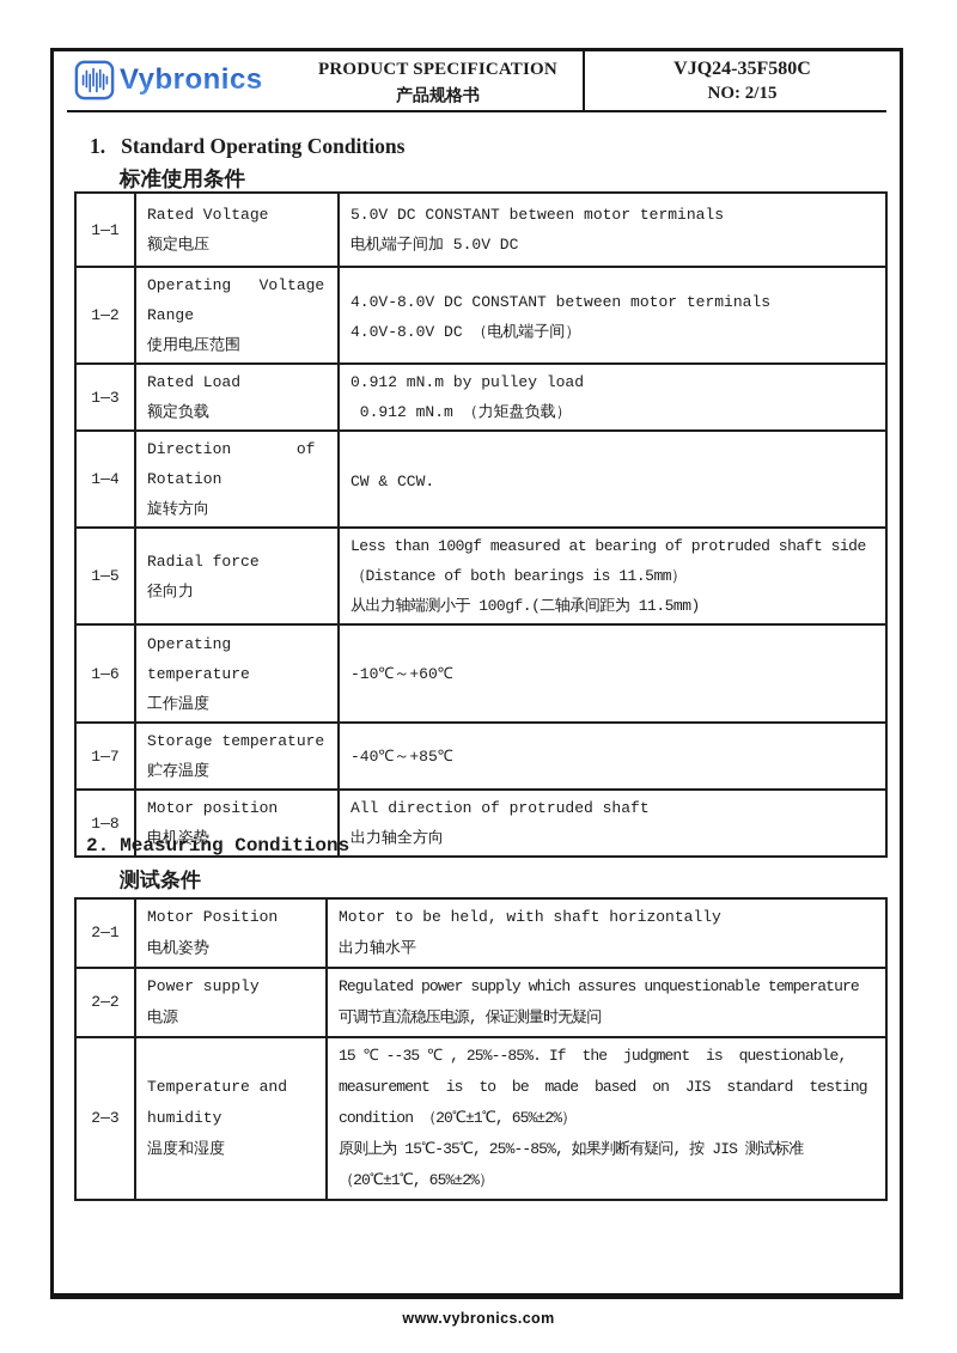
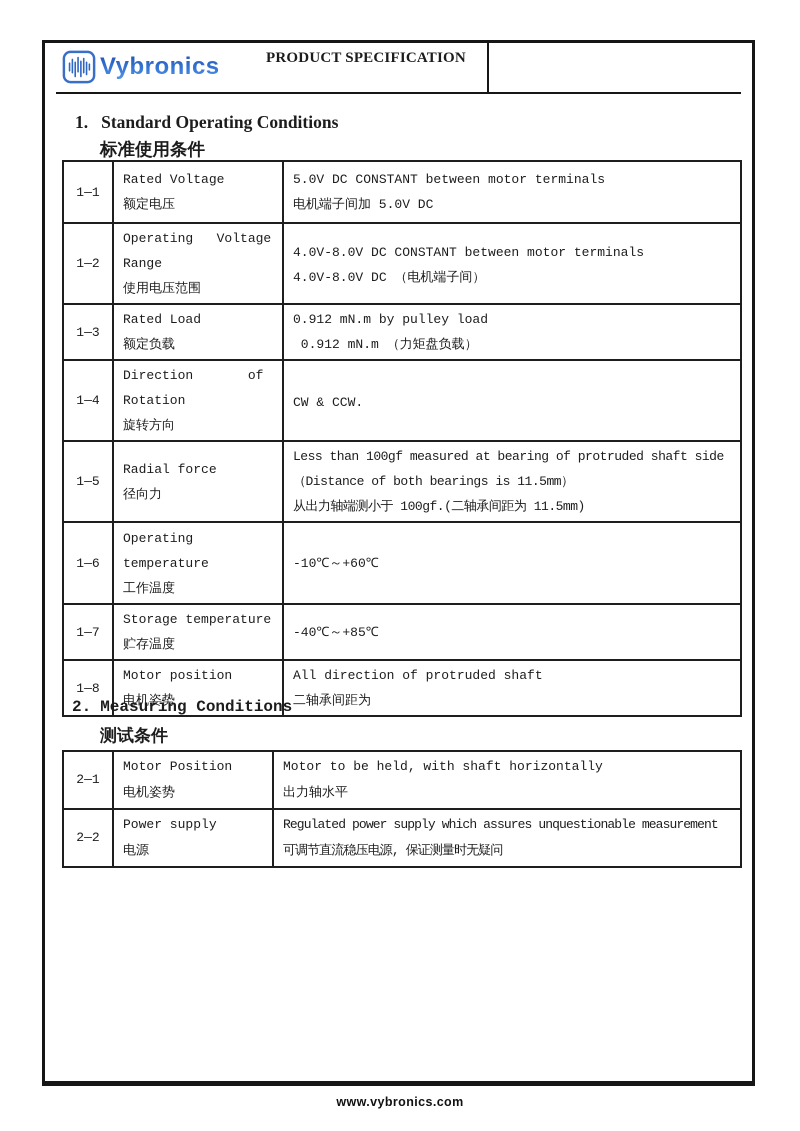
  Vybronics
  PRODUCT SPECIFICATION
- 产品规格书
- VJQ24-35F580C
- NO: 2/15
  1. Standard Operating Conditions
  标准使用条件
  1—1	Rated Voltage 额定电压	5.0V DC CONSTANT between motor terminals 电机端子间加 5.0V DC
  1—2	Operating Voltage Range 使用电压范围	4.0V-8.0V DC CONSTANT between motor terminals 4.0V-8.0V DC （电机端子间）
  1—3	Rated Load 额定负载	0.912 mN.m by pulley load 0.912 mN.m （力矩盘负载）
  1—4	Direction of Rotation 旋转方向	CW & CCW.
  1—5	Radial force 径向力	Less than 100gf measured at bearing of protruded shaft side （Distance of both bearings is 11.5mm） 从出力轴端测小于 100gf.(二轴承间距为 11.5mm)
  1—6	Operating temperature 工作温度	-10℃～+60℃
  1—7	Storage temperature 贮存温度	-40℃～+85℃
- 1—8	Motor position 电机姿势	All direction of protruded shaft 出力轴全方向
+ 1—8	Motor position 电机姿势	All direction of protruded shaft 二轴承间距为
  2. Measuring Conditions
  测试条件
  2—1	Motor Position 电机姿势	Motor to be held, with shaft horizontally 出力轴水平
- 2—2	Power supply 电源	Regulated power supply which assures unquestionable temperature 可调节直流稳压电源, 保证测量时无疑问
+ 2—2	Power supply 电源	Regulated power supply which assures unquestionable measurement 可调节直流稳压电源, 保证测量时无疑问
- 2—3	Temperature and humidity 温度和湿度	15 ℃ --35 ℃ , 25%--85%. If the judgment is questionable, measurement is to be made based on JIS standard testing condition （20℃±1℃, 65%±2%） 原则上为 15℃-35℃, 25%--85%, 如果判断有疑问, 按 JIS 测试标准 （20℃±1℃, 65%±2%）
  www.vybronics.com
